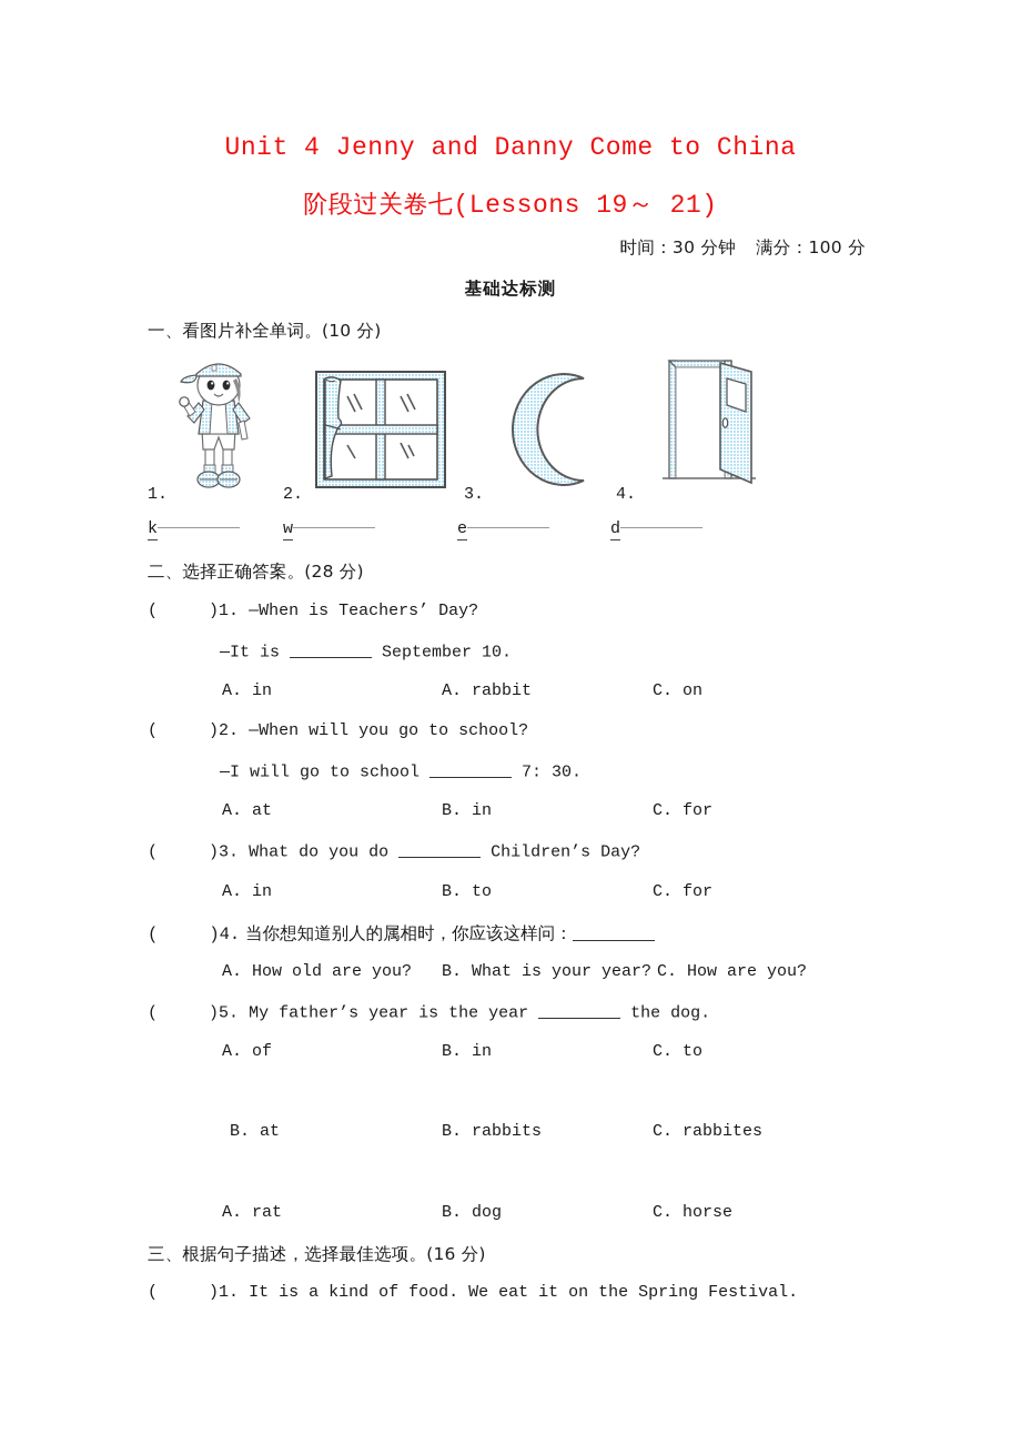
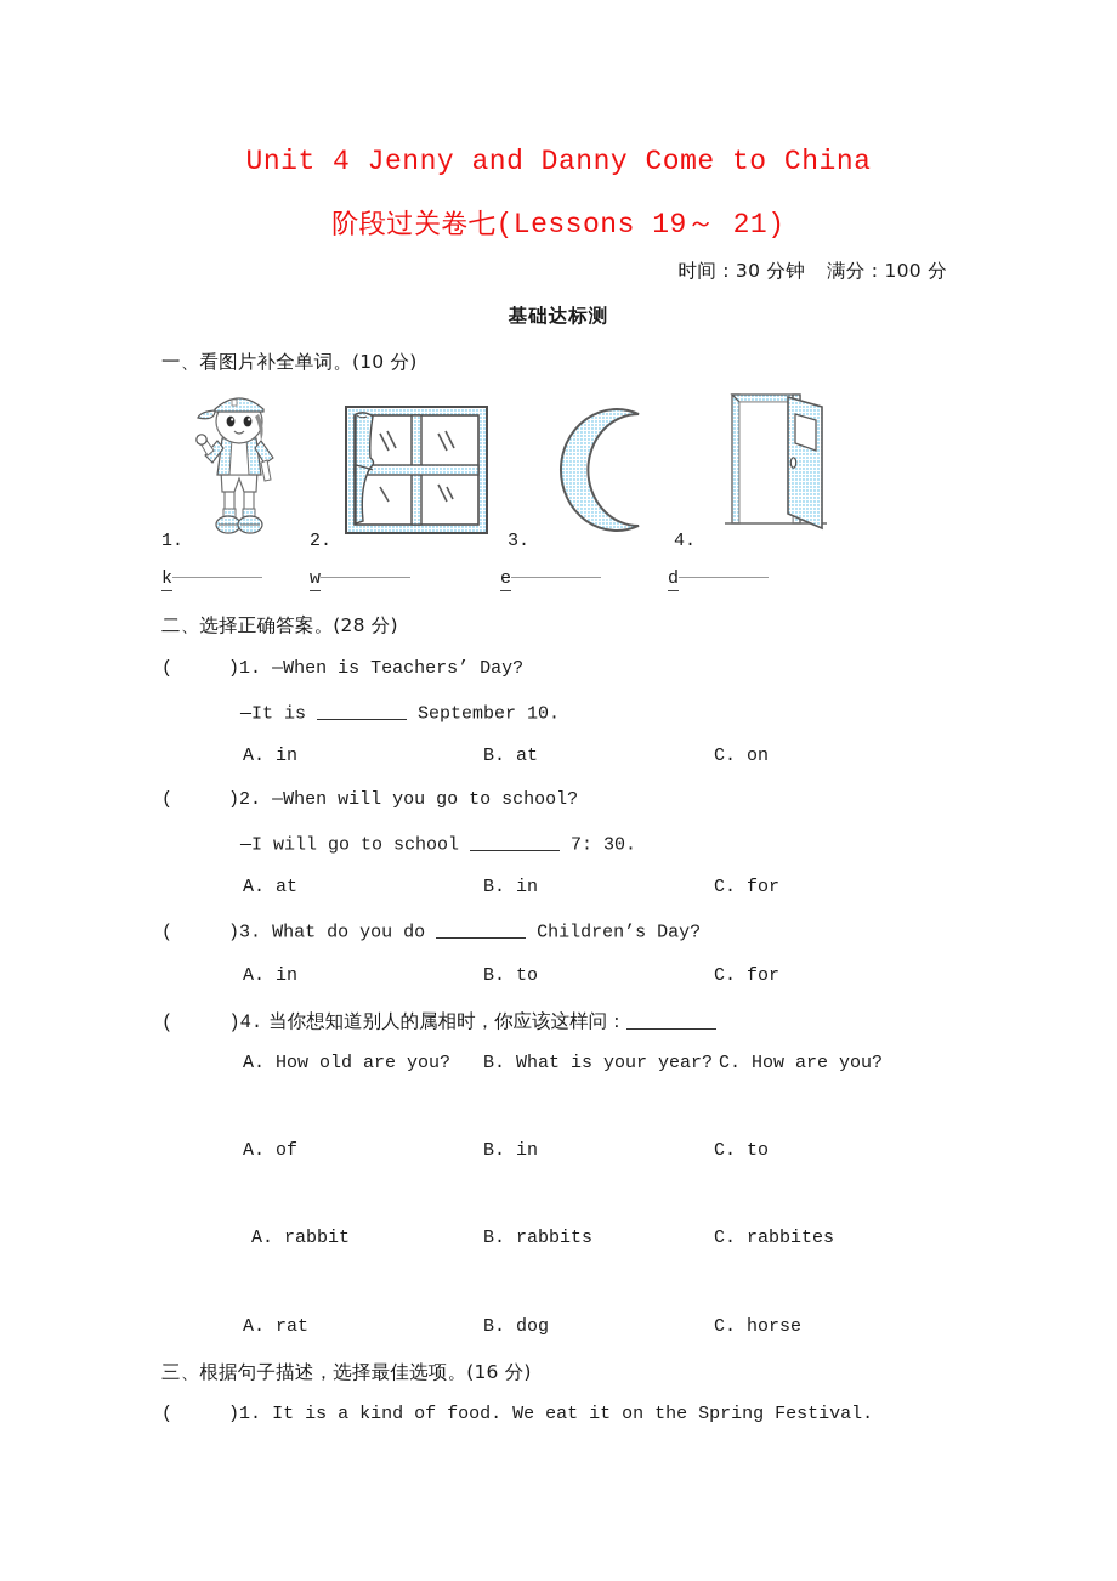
  Unit 4 Jenny and Danny Come to China
  阶段过关卷七(Lessons 19～ 21)
  时间：30 分钟 满分：100 分
  基础达标测
  一、看图片补全单词。(10 分)
  1.
  2.
  3.
  4.
  k
  w
  e
  d
  二、选择正确答案。(28 分)
  ( )1. —When is Teachers’ Day?
  —It is September 10.
  A. in
- A. rabbit
+ B. at
  C. on
  ( )2. —When will you go to school?
  —I will go to school 7: 30.
  A. at
  B. in
  C. for
  ( )3. What do you do Children’s Day?
  A. in
  B. to
  C. for
  ( )4. 当你想知道别人的属相时，你应该这样问：
  A. How old are you?
  B. What is your year?
  C. How are you?
- ( )5. My father’s year is the year the dog.
  A. of
  B. in
  C. to
- B. at
+ A. rabbit
  B. rabbits
  C. rabbites
  A. rat
  B. dog
  C. horse
  三、根据句子描述，选择最佳选项。(16 分)
  ( )1. It is a kind of food. We eat it on the Spring Festival.
